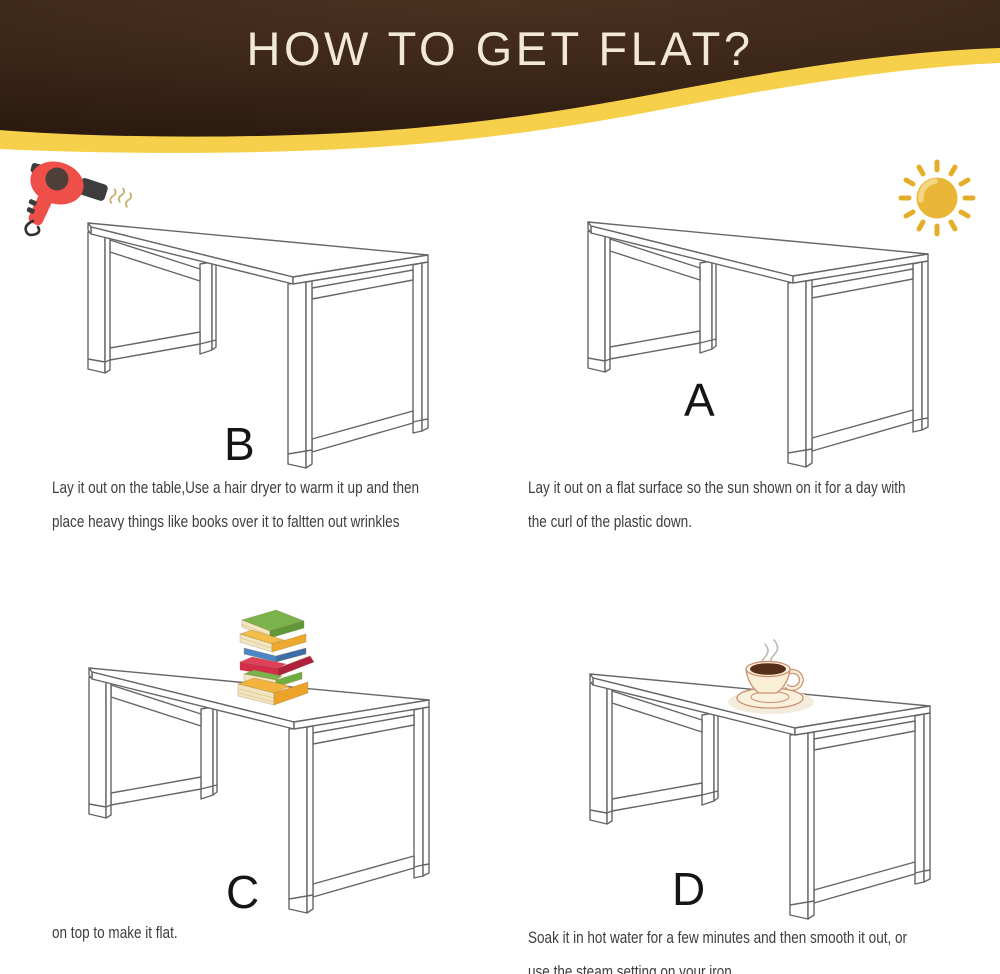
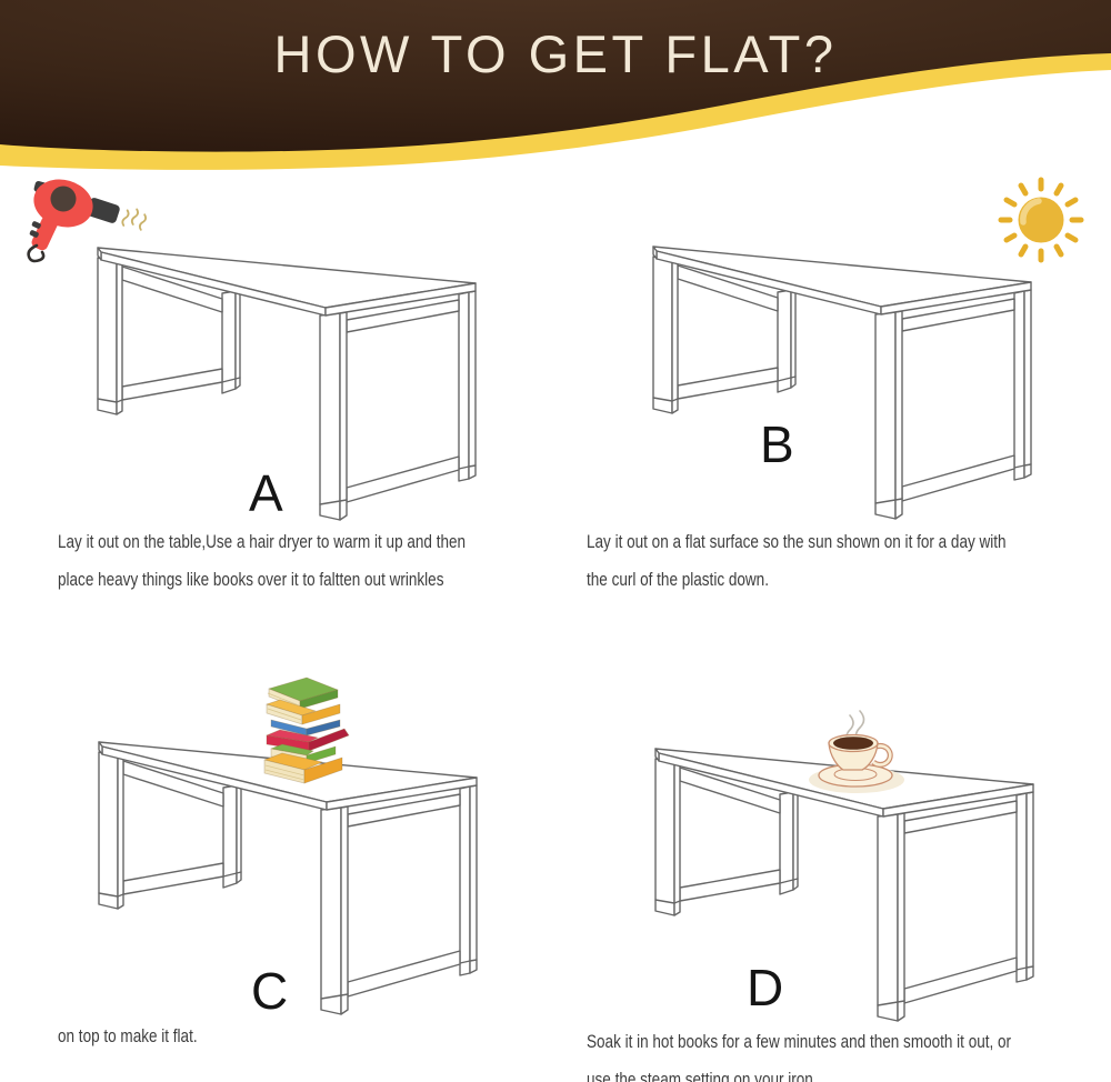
  HOW TO GET FLAT?
- B
+ A
  Lay it out on the table,Use a hair dryer to warm it up and then
  place heavy things like books over it to faltten out wrinkles
- A
+ B
  Lay it out on a flat surface so the sun shown on it for a day with
  the curl of the plastic down.
  C
  on top to make it flat.
  D
- Soak it in hot water for a few minutes and then smooth it out, or
+ Soak it in hot books for a few minutes and then smooth it out, or
  use the steam setting on your iron.
